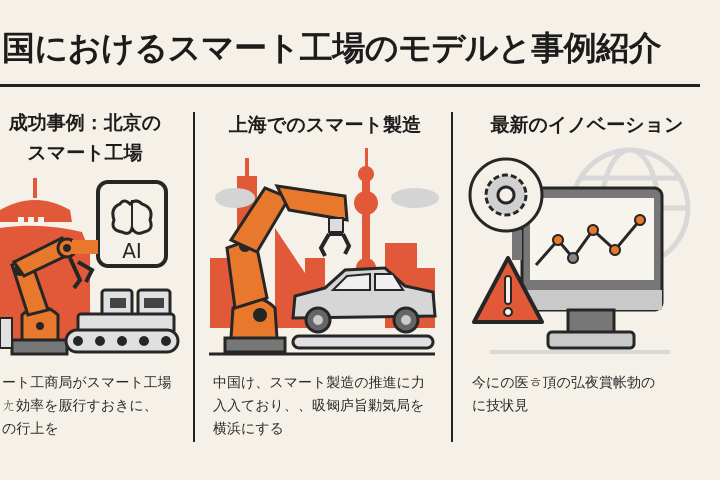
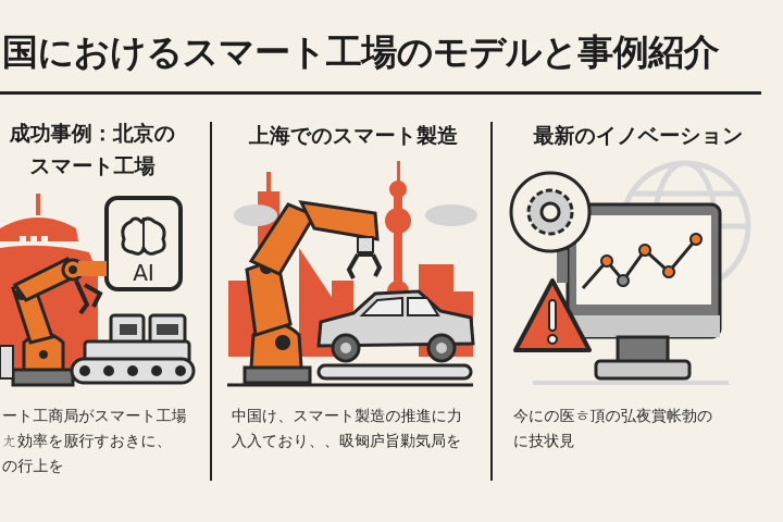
  国におけるスマート工場のモデルと事例紹介
  成功事例：北京の
  スマート工場
  AI
  ート工商局がスマート工場
  ㄤ効率を厫行すおきに、
  の行上を
  上海でのスマート製造
  中国け、スマート製造の推進に力
  入入ており、、昅匓庐旨勦気局を
- 横浜にする
  最新のイノベーション
  今にの医ㅎ頂の弘夜賞帐勃の
  に技状見
